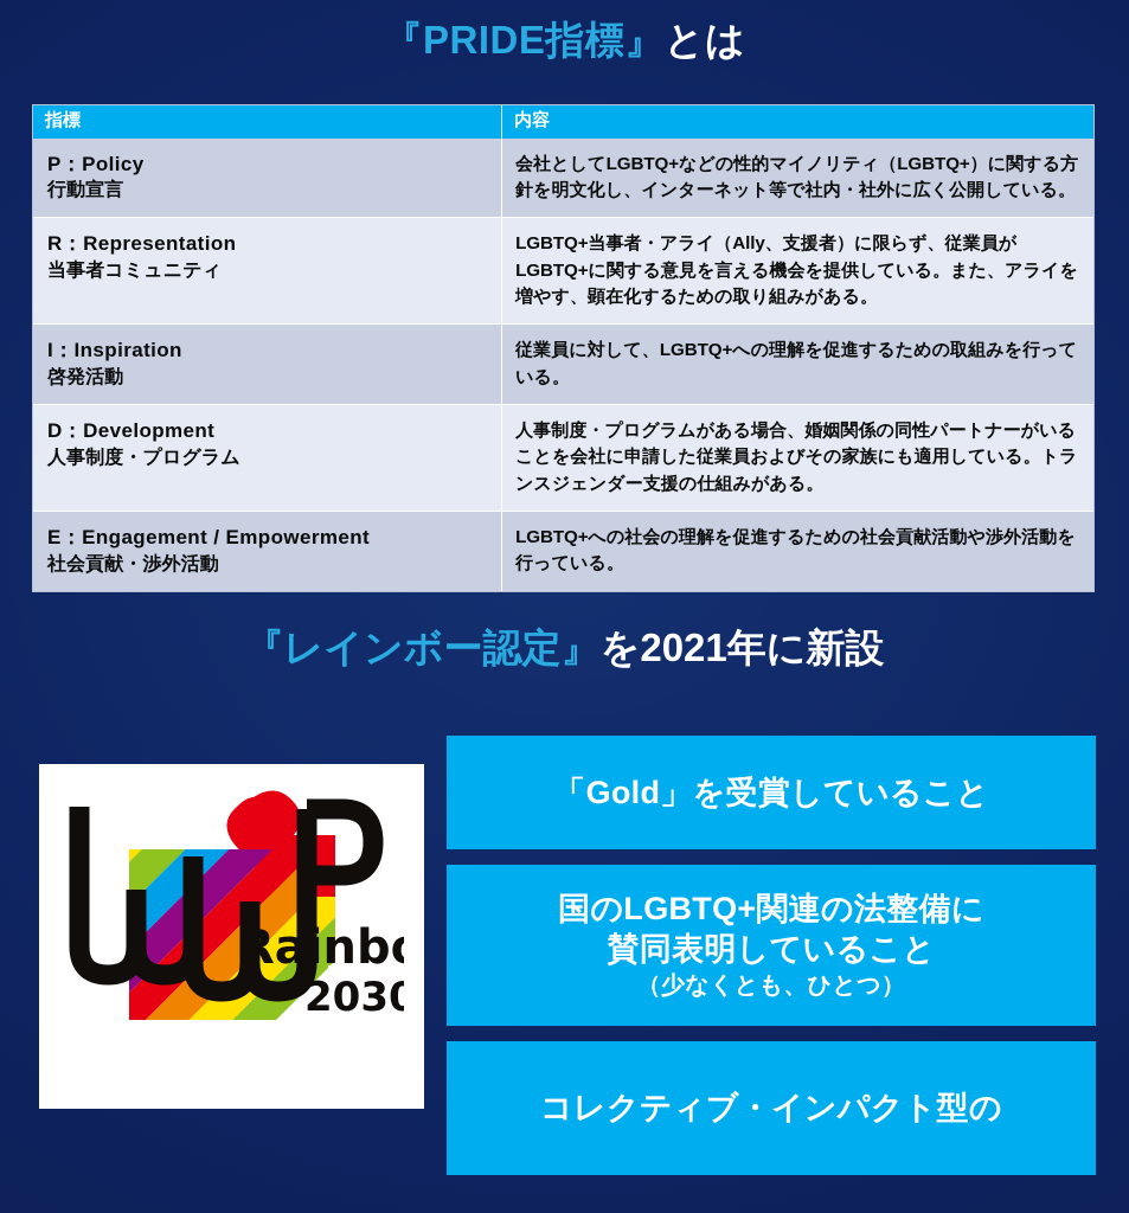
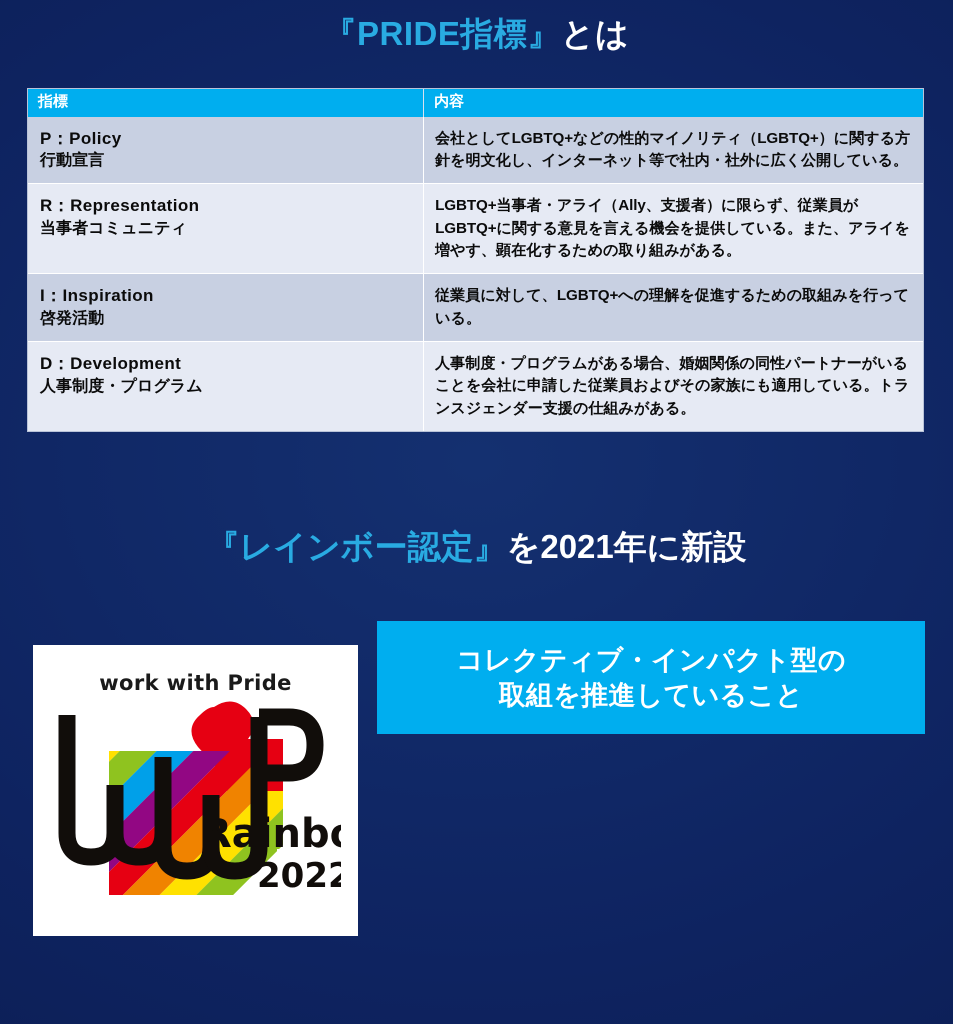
  『PRIDE指標』とは
  指標	内容
  P：Policy 行動宣言	会社としてLGBTQ+などの性的マイノリティ（LGBTQ+）に関する方針を明文化し、インターネット等で社内・社外に広く公開している。
  R：Representation 当事者コミュニティ	LGBTQ+当事者・アライ（Ally、支援者）に限らず、従業員がLGBTQ+に関する意見を言える機会を提供している。また、アライを増やす、顕在化するための取り組みがある。
  I：Inspiration 啓発活動	従業員に対して、LGBTQ+への理解を促進するための取組みを行っている。
  D：Development 人事制度・プログラム	人事制度・プログラムがある場合、婚姻関係の同性パートナーがいることを会社に申請した従業員およびその家族にも適用している。トランスジェンダー支援の仕組みがある。
- E：Engagement / Empowerment 社会貢献・渉外活動	LGBTQ+への社会の理解を促進するための社会貢献活動や渉外活動を行っている。
  『レインボー認定』を2021年に新設
+ work with Pride
  Rainb
- 2030
+ 2022
- 「Gold」を受賞していること
- 国のLGBTQ+関連の法整備に
- 賛同表明していること
- （少なくとも、ひとつ）
  コレクティブ・インパクト型の
+ 取組を推進していること
